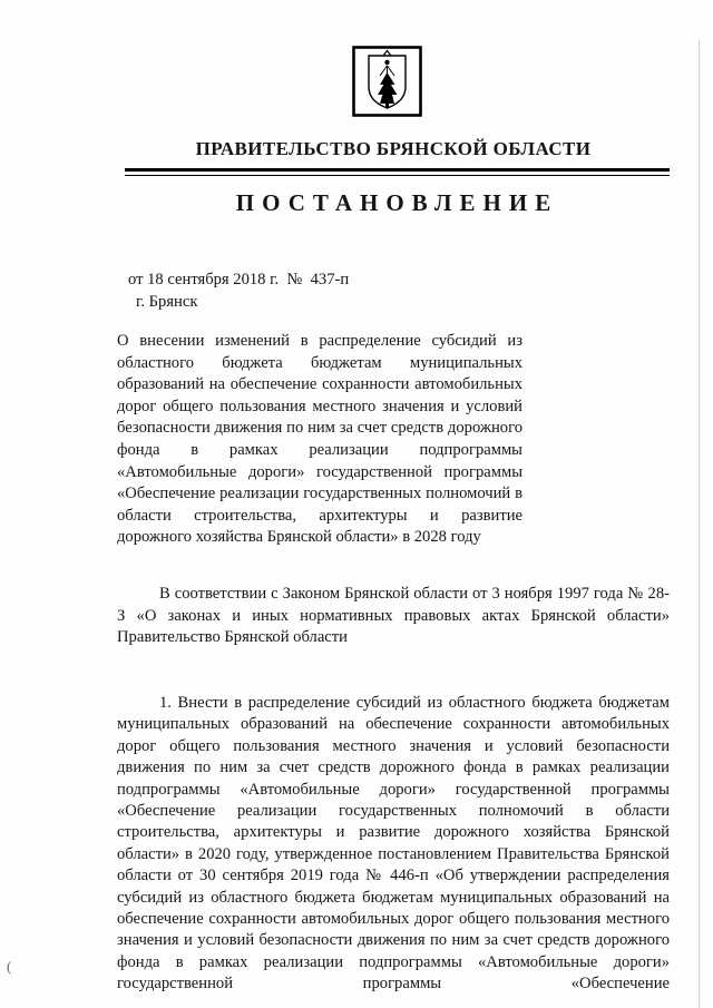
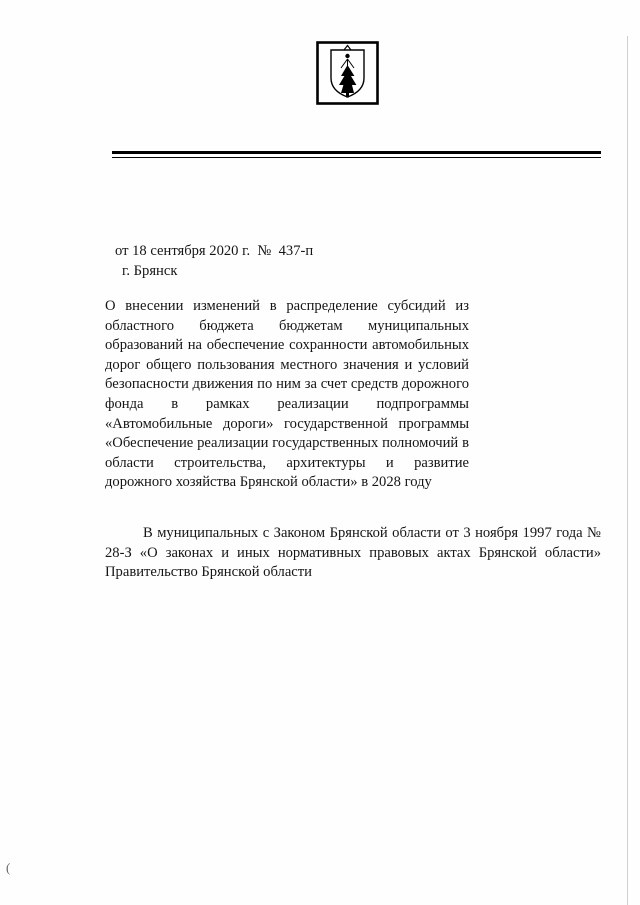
- ПРАВИТЕЛЬСТВО БРЯНСКОЙ ОБЛАСТИ
- ПОСТАНОВЛЕНИЕ
- от 18 сентября 2018 г. № 437-п
+ от 18 сентября 2020 г. № 437-п
  г. Брянск
  О внесении изменений в распределение субсидий из областного бюджета бюджетам муниципальных образований на обеспечение сохранности автомобиль­ных дорог общего пользования местного значения и условий безопасности движения по ним за счет средств дорожного фонда в рамках реализации подпрограммы «Автомобильные дороги» государствен­ной программы «Обеспечение реализации государ­ственных полномочий в области строительства, архитектуры и развитие дорожного хозяйства Брянской области» в 2028 году
- В соответствии с Законом Брянской области от 3 ноября 1997 года № 28-З «О законах и иных нормативных правовых актах Брянской области» Правительство Брянской области
+ В муниципальных с Законом Брянской области от 3 ноября 1997 года № 28-З «О законах и иных нормативных правовых актах Брянской области» Правительство Брянской области
- 1. Внести в распределение субсидий из областного бюджета бюджетам муниципальных образований на обеспечение сохранности автомобильных дорог общего пользования местного значения и условий безопасности движения по ним за счет средств дорожного фонда в рамках реализации подпрограммы «Автомобильные дороги» государственной программы «Обеспечение реализации государственных полномочий в области строительства, архитектуры и развитие дорожного хозяйства Брянской области» в 2020 году, утвержденное постановлением Правительства Брянской области от 30 сентября 2019 года № 446-п «Об утверждении распределения субсидий из областного бюджета бюджетам муниципальных образований на обеспечение сохранности автомобильных дорог общего пользования местного значения и условий безопасности движения по ним за счет средств дорожного фонда в рамках реализации подпрограммы «Автомобильные дороги» государственной программы «Обеспечение
  (
